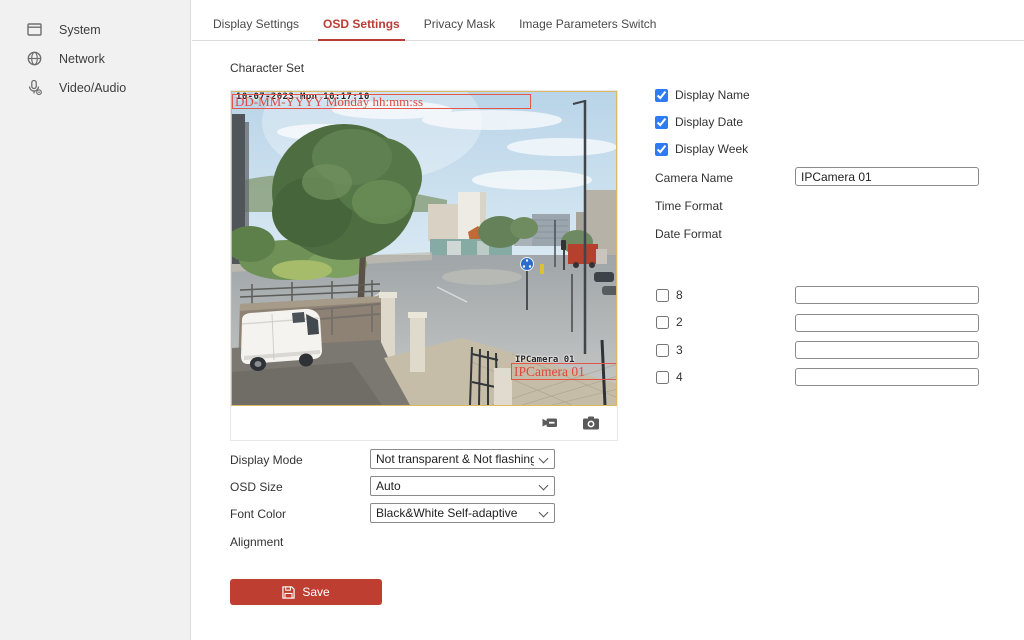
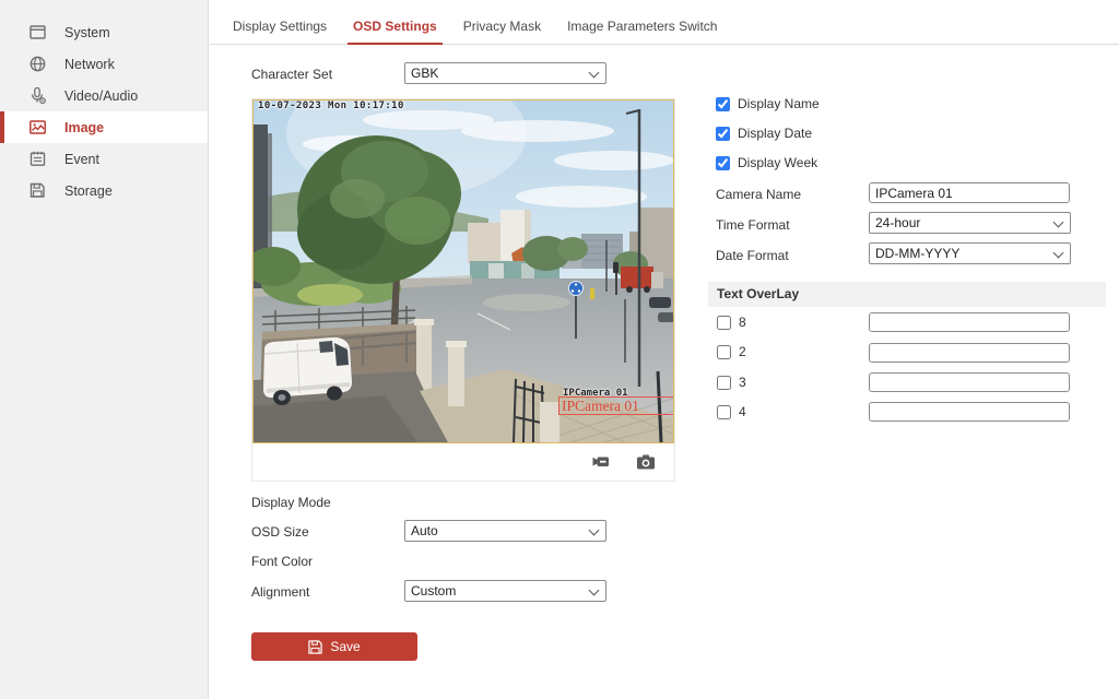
  System
  Network
  Video/Audio
+ Image
+ Event
+ Storage
  Display Settings
  OSD Settings
  Privacy Mask
  Image Parameters Switch
  Character Set
+ GBK
  10-07-2023 Mon 10:17:10
- DD-MM-YYYY Monday hh:mm:ss
  IPCamera 01
  IPCamera 01
  Display Mode
- Not transparent & Not flashing
  OSD Size
  Auto
  Font Color
- Black&White Self-adaptive
  Alignment
+ Custom
  Save
  Display Name
  Display Date
  Display Week
  Camera Name
  IPCamera 01
  Time Format
+ 24-hour
  Date Format
+ DD-MM-YYYY
+ Text OverLay
  8
  2
  3
  4
